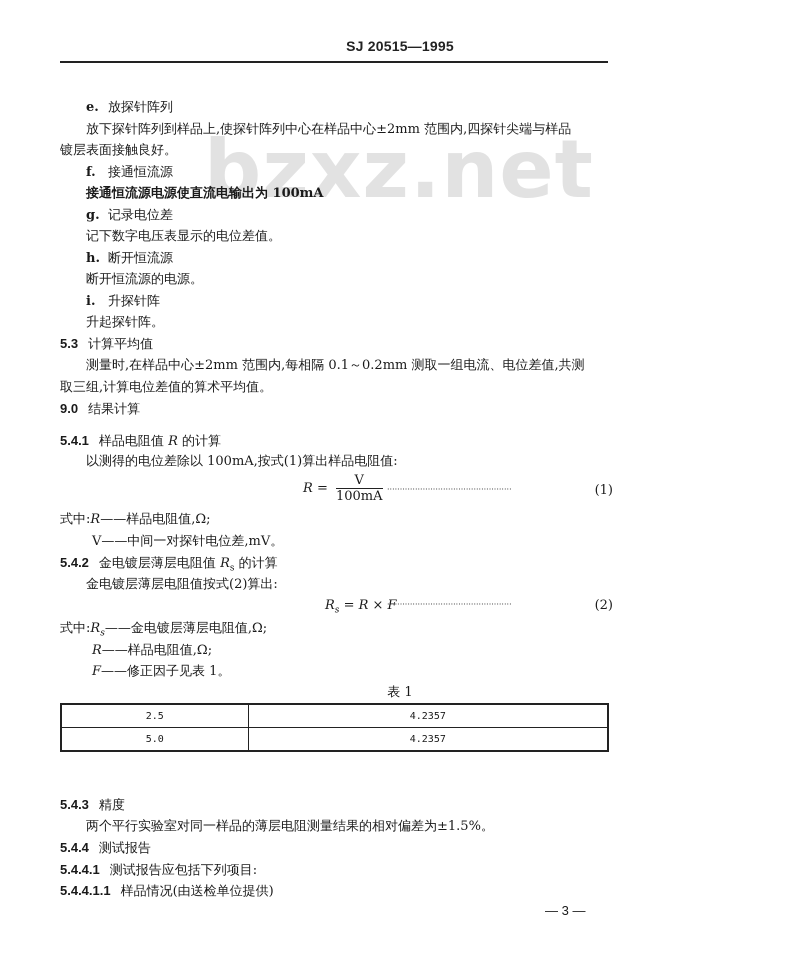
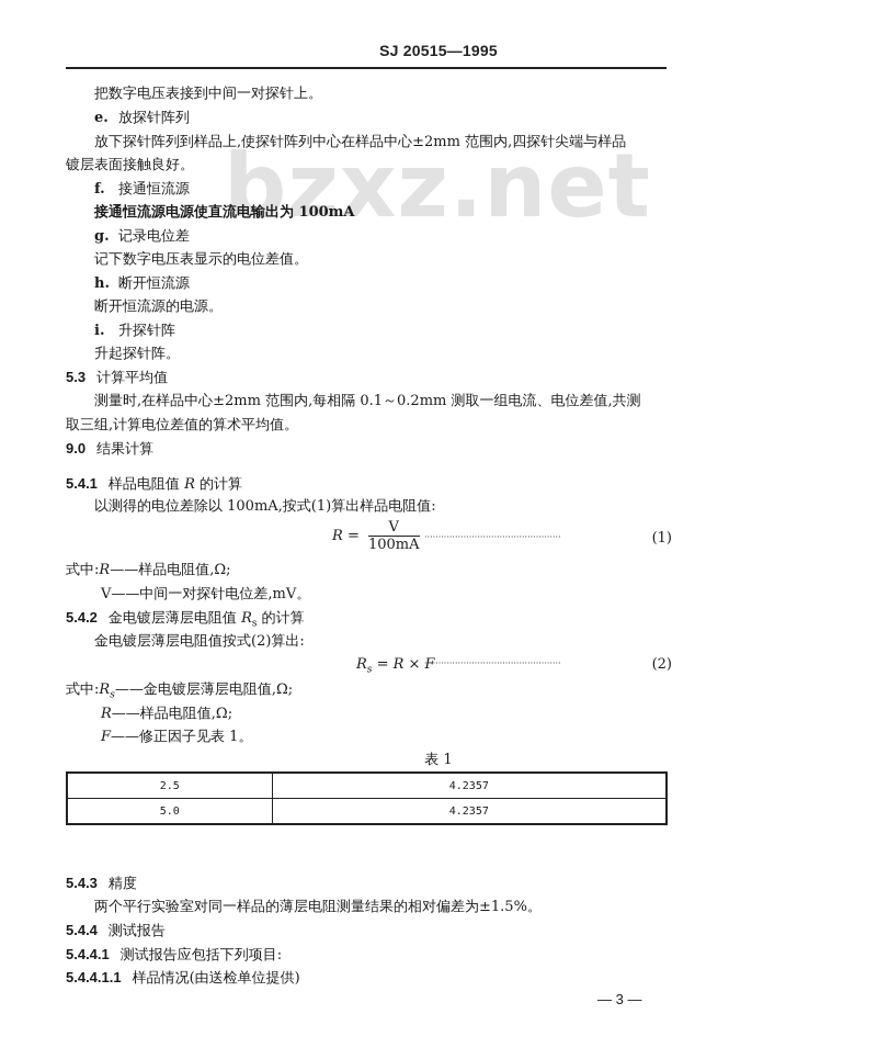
  SJ 20515—1995
  bzxz.net
+ 把数字电压表接到中间一对探针上。
  e. 放探针阵列
  放下探针阵列到样品上,使探针阵列中心在样品中心±2mm 范围内,四探针尖端与样品
  镀层表面接触良好。
  f. 接通恒流源
  接通恒流源电源使直流电输出为 100mA
  g. 记录电位差
  记下数字电压表显示的电位差值。
  h. 断开恒流源
  断开恒流源的电源。
  i. 升探针阵
  升起探针阵。
  5.3 计算平均值
  测量时,在样品中心±2mm 范围内,每相隔 0.1～0.2mm 测取一组电流、电位差值,共测
  取三组,计算电位差值的算术平均值。
  9.0 结果计算
  5.4.1 样品电阻值 R 的计算
  以测得的电位差除以 100mA,按式(1)算出样品电阻值:
  R =
  V
  100mA
  ·················································
  (1)
  式中:R——样品电阻值,Ω;
  V——中间一对探针电位差,mV。
  5.4.2 金电镀层薄层电阻值 Rs 的计算
  金电镀层薄层电阻值按式(2)算出:
  Rs = R × F
  ·················································
  (2)
  式中:Rs——金电镀层薄层电阻值,Ω;
  R——样品电阻值,Ω;
  F——修正因子见表 1。
  表 1
  2.5	4.2357
  5.0	4.2357
  5.4.3 精度
  两个平行实验室对同一样品的薄层电阻测量结果的相对偏差为±1.5%。
  5.4.4 测试报告
  5.4.4.1 测试报告应包括下列项目:
  5.4.4.1.1 样品情况(由送检单位提供)
  — 3 —
